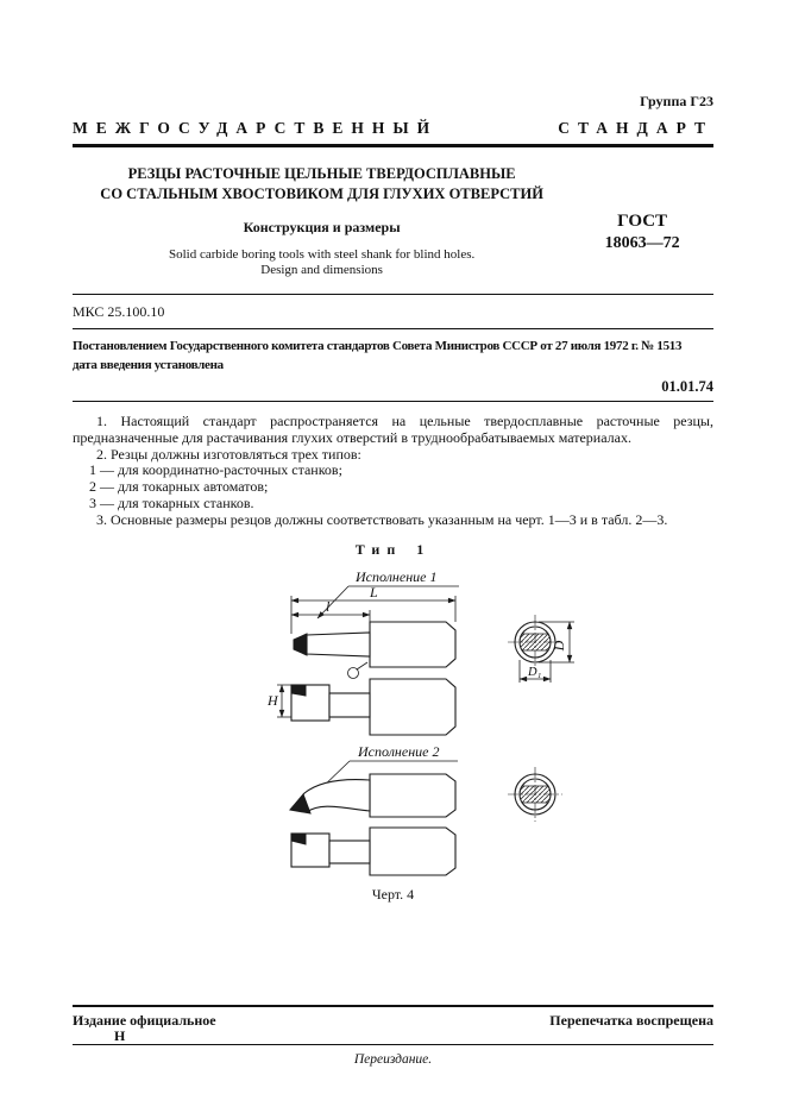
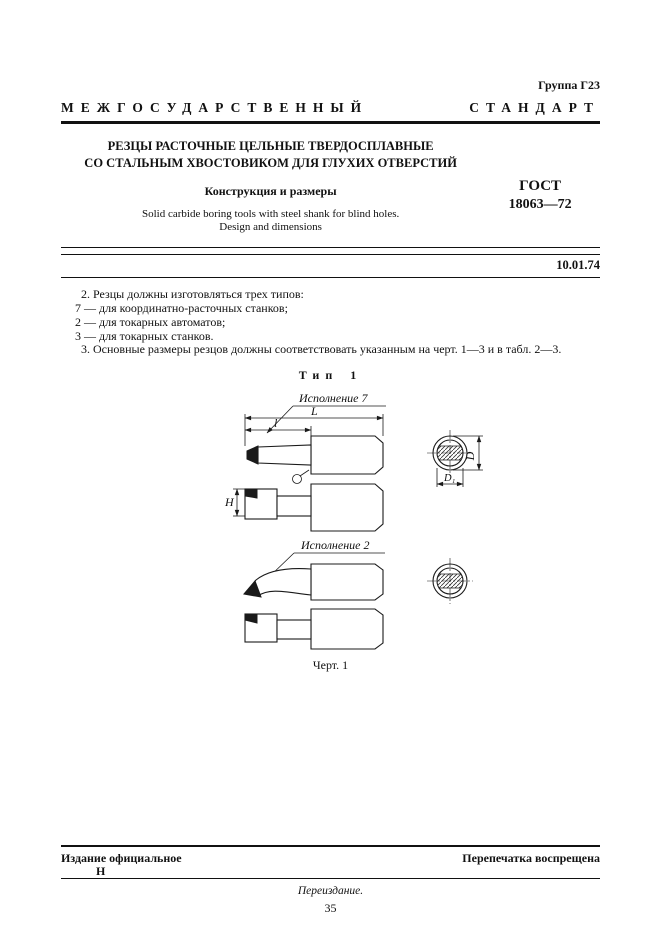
  Группа Г23
  МЕЖГОСУДАРСТВЕННЫЙ
  СТАНДАРТ
  РЕЗЦЫ РАСТОЧНЫЕ ЦЕЛЬНЫЕ ТВЕРДОСПЛАВНЫЕ
  СО СТАЛЬНЫМ ХВОСТОВИКОМ ДЛЯ ГЛУХИХ ОТВЕРСТИЙ
  Конструкция и размеры
  Solid carbide boring tools with steel shank for blind holes.
  Design and dimensions
  ГОСТ
  18063—72
- МКС 25.100.10
- Постановлением Государственного комитета стандартов Совета Министров СССР от 27 июля 1972 г. № 1513
- дата введения установлена
- 01.01.74
+ 10.01.74
- 1. Настоящий стандарт распространяется на цельные твердосплавные расточные резцы, предназначенные для растачивания глухих отверстий в труднообрабатываемых материалах.
  2. Резцы должны изготовляться трех типов:
- 1 — для координатно-расточных станков;
+ 7 — для координатно-расточных станков;
  2 — для токарных автоматов;
  3 — для токарных станков.
  3. Основные размеры резцов должны соответствовать указанным на черт. 1—3 и в табл. 2—3.
  Тип 1
- Исполнение 1
+ Исполнение 7
  L
  l
  D₁
  H
  Исполнение 2
- Черт. 4
+ Черт. 1
  Издание официальное
  Перепечатка воспрещена
  Н
  Переиздание.
+ 35
